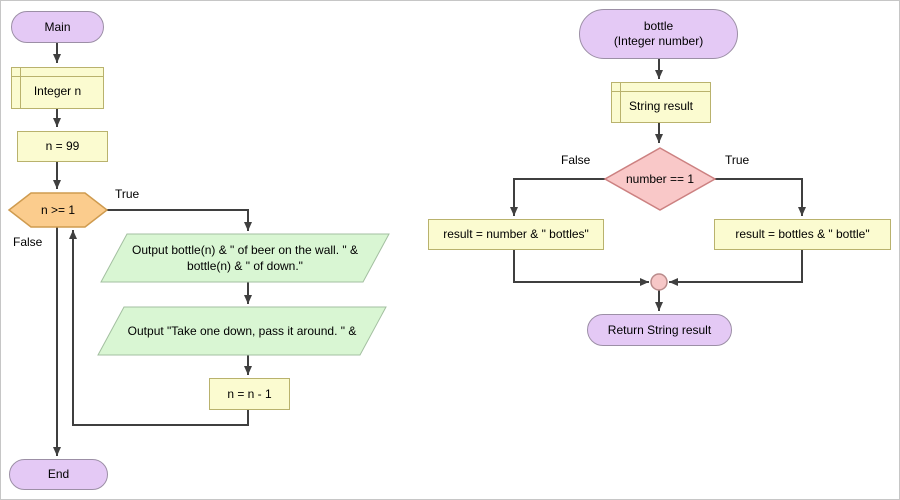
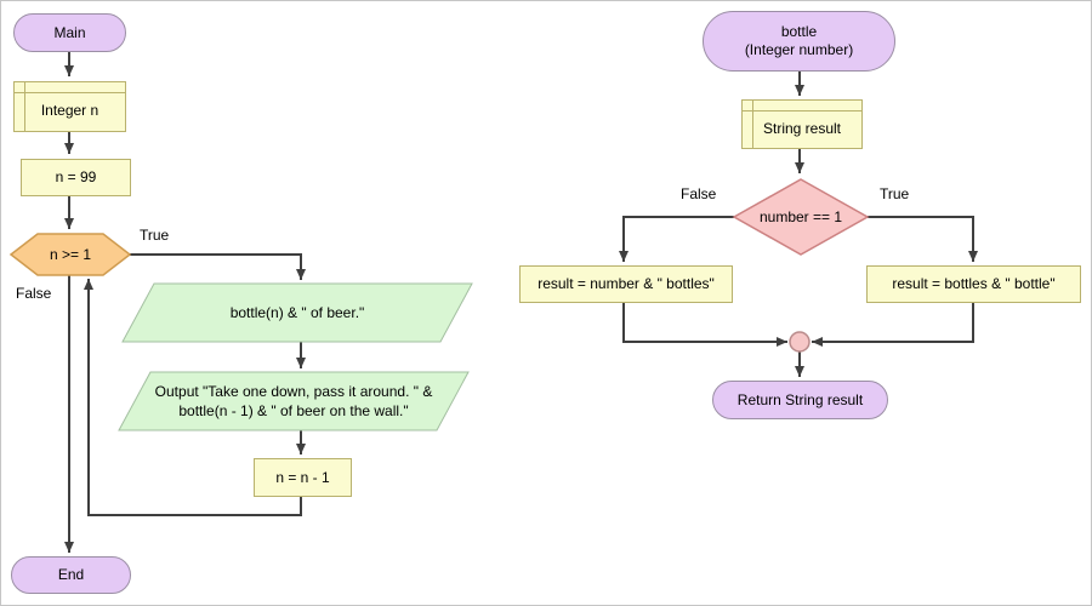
  Main
  Integer n
  n = 99
  n >= 1
  True
  False
- Output bottle(n) & " of beer on the wall. " &
- bottle(n) & " of down."
+ bottle(n) & " of beer."
  Output "Take one down, pass it around. " &
+ bottle(n - 1) & " of beer on the wall."
  n = n - 1
  End
  bottle
  (Integer number)
  String result
  number == 1
  False
  True
  result = number & " bottles"
  result = bottles & " bottle"
  Return String result
